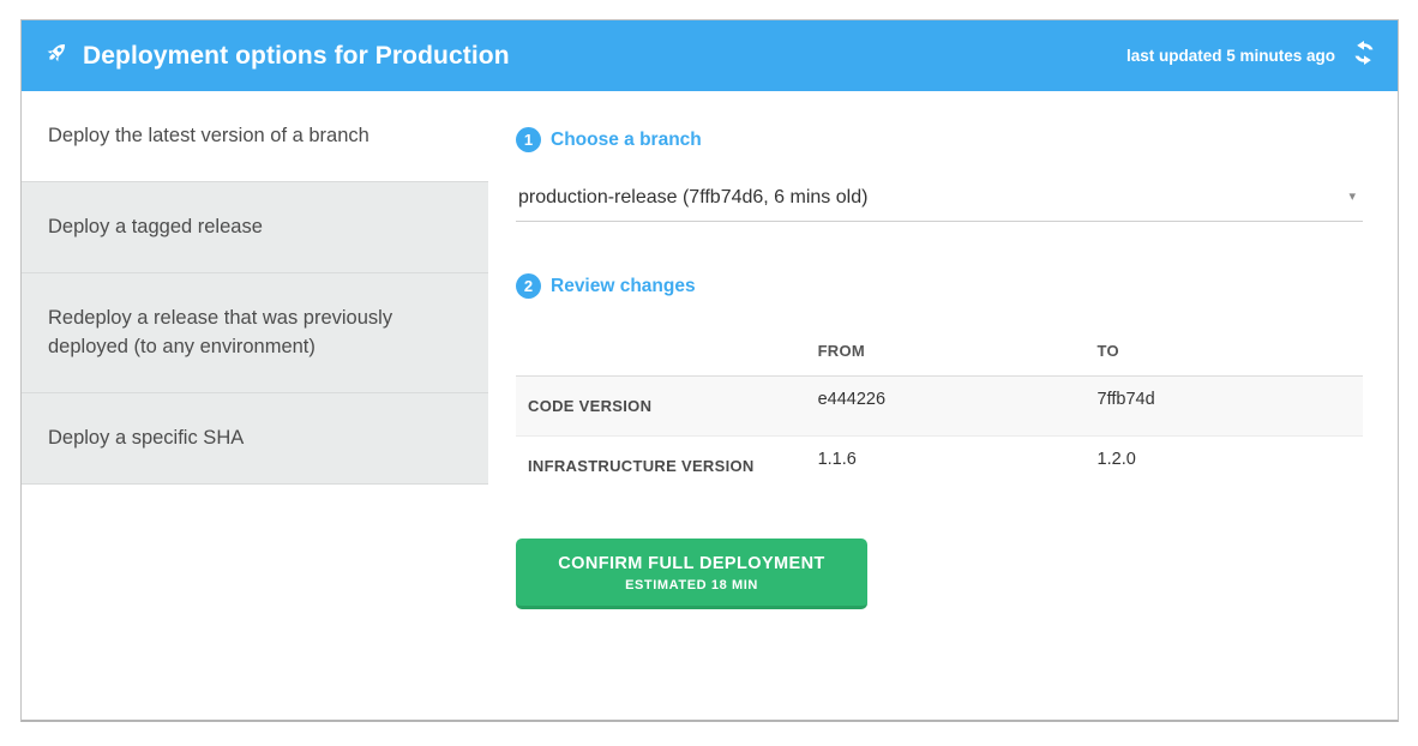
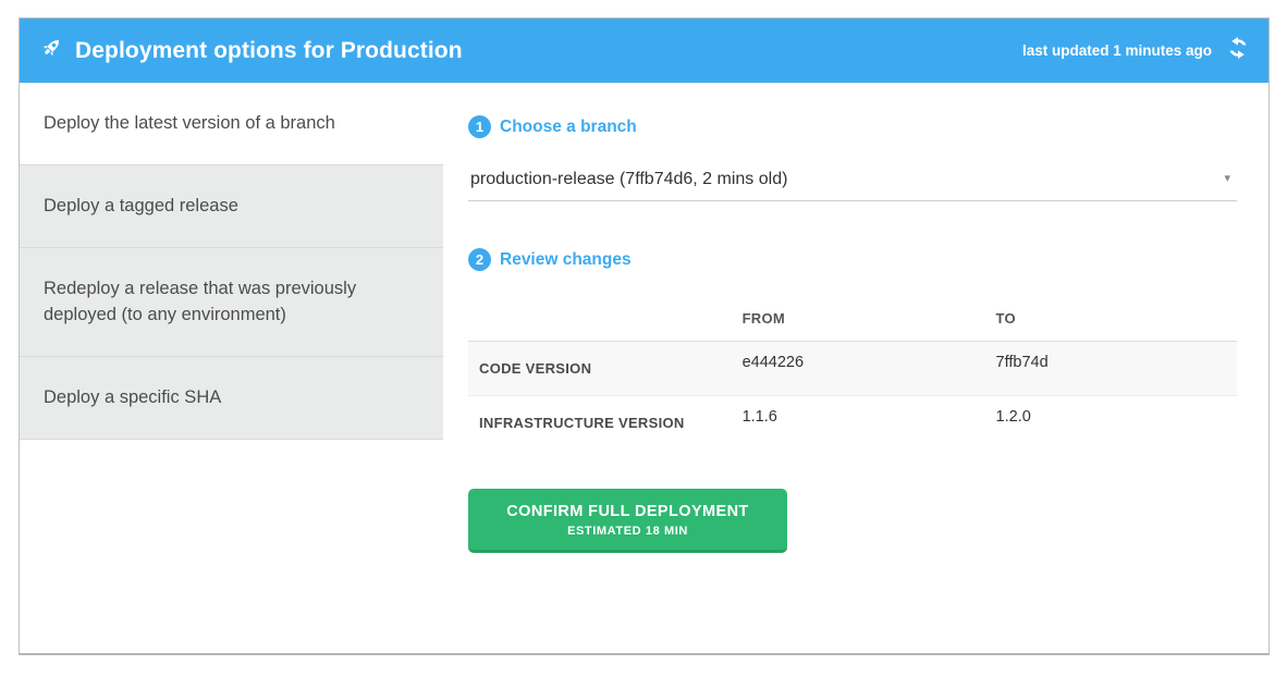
  Deployment options for Production
- last updated 5 minutes ago
+ last updated 1 minutes ago
  Deploy the latest version of a branch
  Deploy a tagged release
  Redeploy a release that was previously deployed (to any environment)
  Deploy a specific SHA
  1
  Choose a branch
- production-release (7ffb74d6, 6 mins old)
+ production-release (7ffb74d6, 2 mins old)
  ▾
  2
  Review changes
  	FROM	TO
  CODE VERSION	e444226	7ffb74d
  INFRASTRUCTURE VERSION	1.1.6	1.2.0
  CONFIRM FULL DEPLOYMENT
  ESTIMATED 18 MIN
